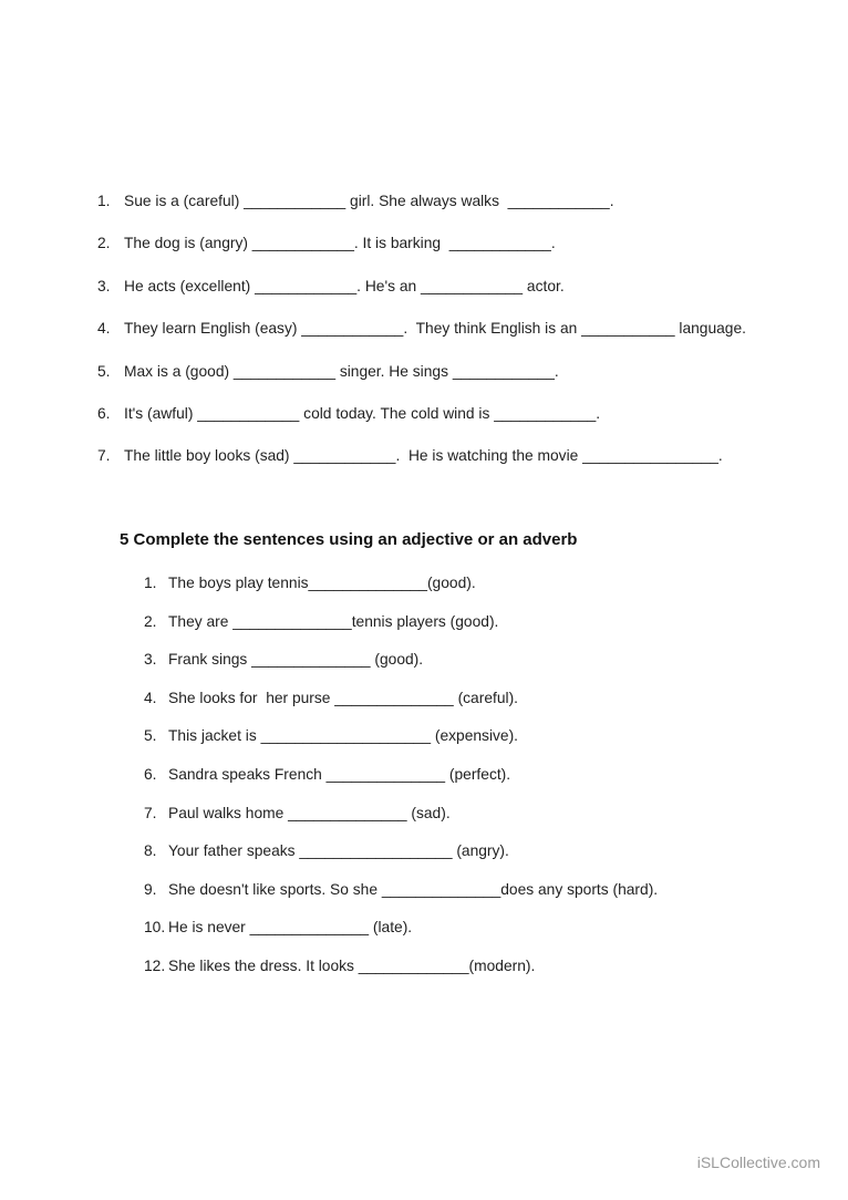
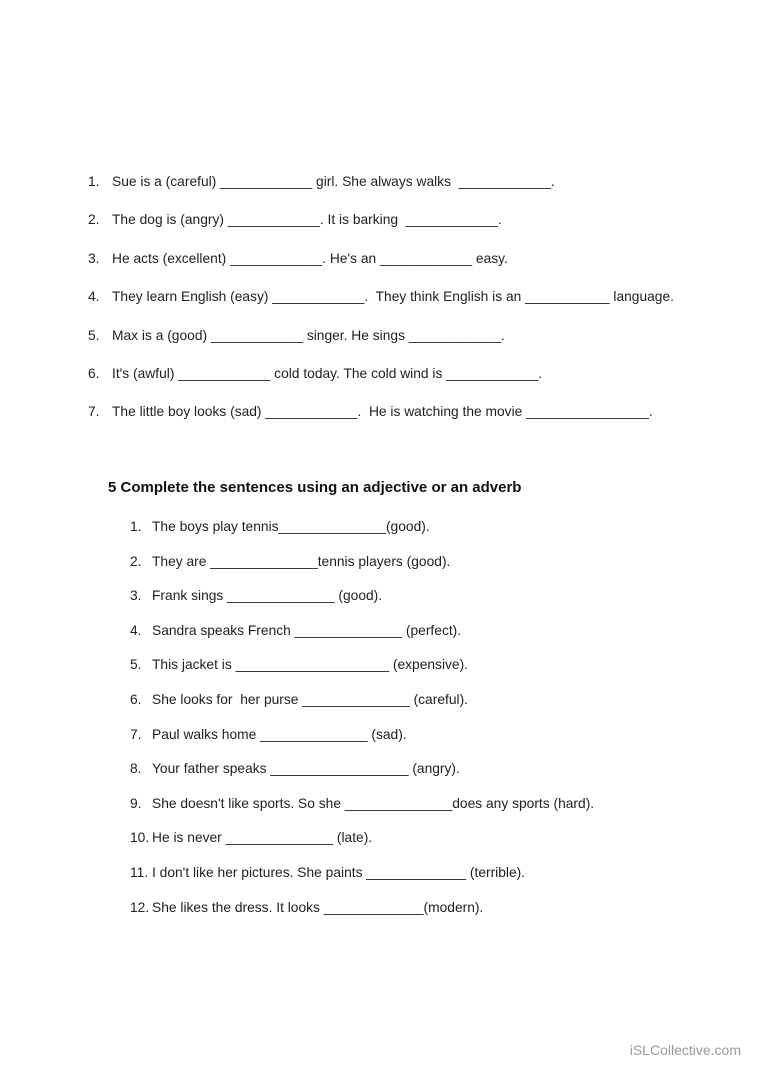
  1.
  Sue is a (careful) ____________ girl. She always walks ____________.
  2.
  The dog is (angry) ____________. It is barking ____________.
  3.
- He acts (excellent) ____________. He's an ____________ actor.
+ He acts (excellent) ____________. He's an ____________ easy.
  4.
  They learn English (easy) ____________. They think English is an ___________ language.
  5.
  Max is a (good) ____________ singer. He sings ____________.
  6.
  It's (awful) ____________ cold today. The cold wind is ____________.
  7.
  The little boy looks (sad) ____________. He is watching the movie ________________.
  5 Complete the sentences using an adjective or an adverb
  1.
  The boys play tennis______________(good).
  2.
  They are ______________tennis players (good).
  3.
  Frank sings ______________ (good).
  4.
- She looks for her purse ______________ (careful).
+ Sandra speaks French ______________ (perfect).
  5.
  This jacket is ____________________ (expensive).
  6.
- Sandra speaks French ______________ (perfect).
+ She looks for her purse ______________ (careful).
  7.
  Paul walks home ______________ (sad).
  8.
  Your father speaks __________________ (angry).
  9.
  She doesn't like sports. So she ______________does any sports (hard).
  10.
  He is never ______________ (late).
+ 11.
+ I don't like her pictures. She paints _____________ (terrible).
  12.
  She likes the dress. It looks _____________(modern).
  iSLCollective.com
